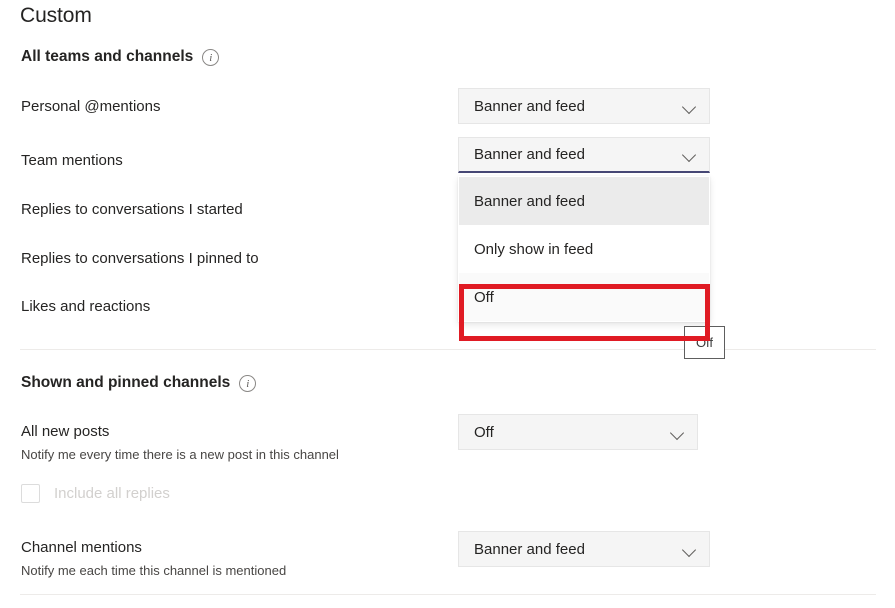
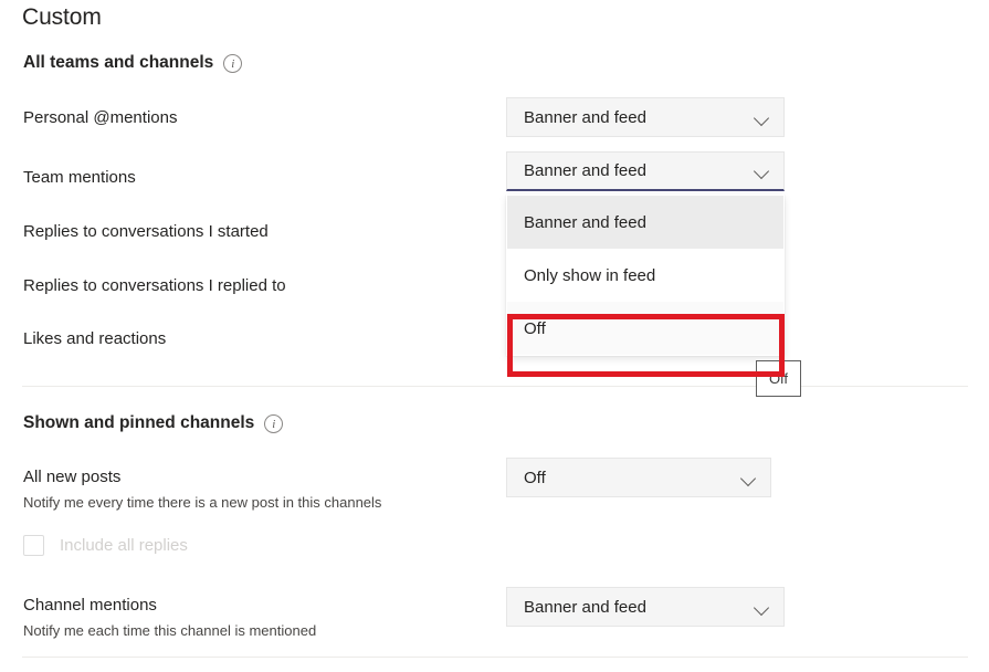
  Custom
  All teams and channels
  i
  Personal @mentions
  Team mentions
  Replies to conversations I started
- Replies to conversations I pinned to
+ Replies to conversations I replied to
  Likes and reactions
  Banner and feed
  Banner and feed
  Banner and feed
  Only show in feed
  Off
  Off
  Shown and pinned channels
  i
  All new posts
- Notify me every time there is a new post in this channel
+ Notify me every time there is a new post in this channels
  Off
  Include all replies
  Channel mentions
  Notify me each time this channel is mentioned
  Banner and feed
